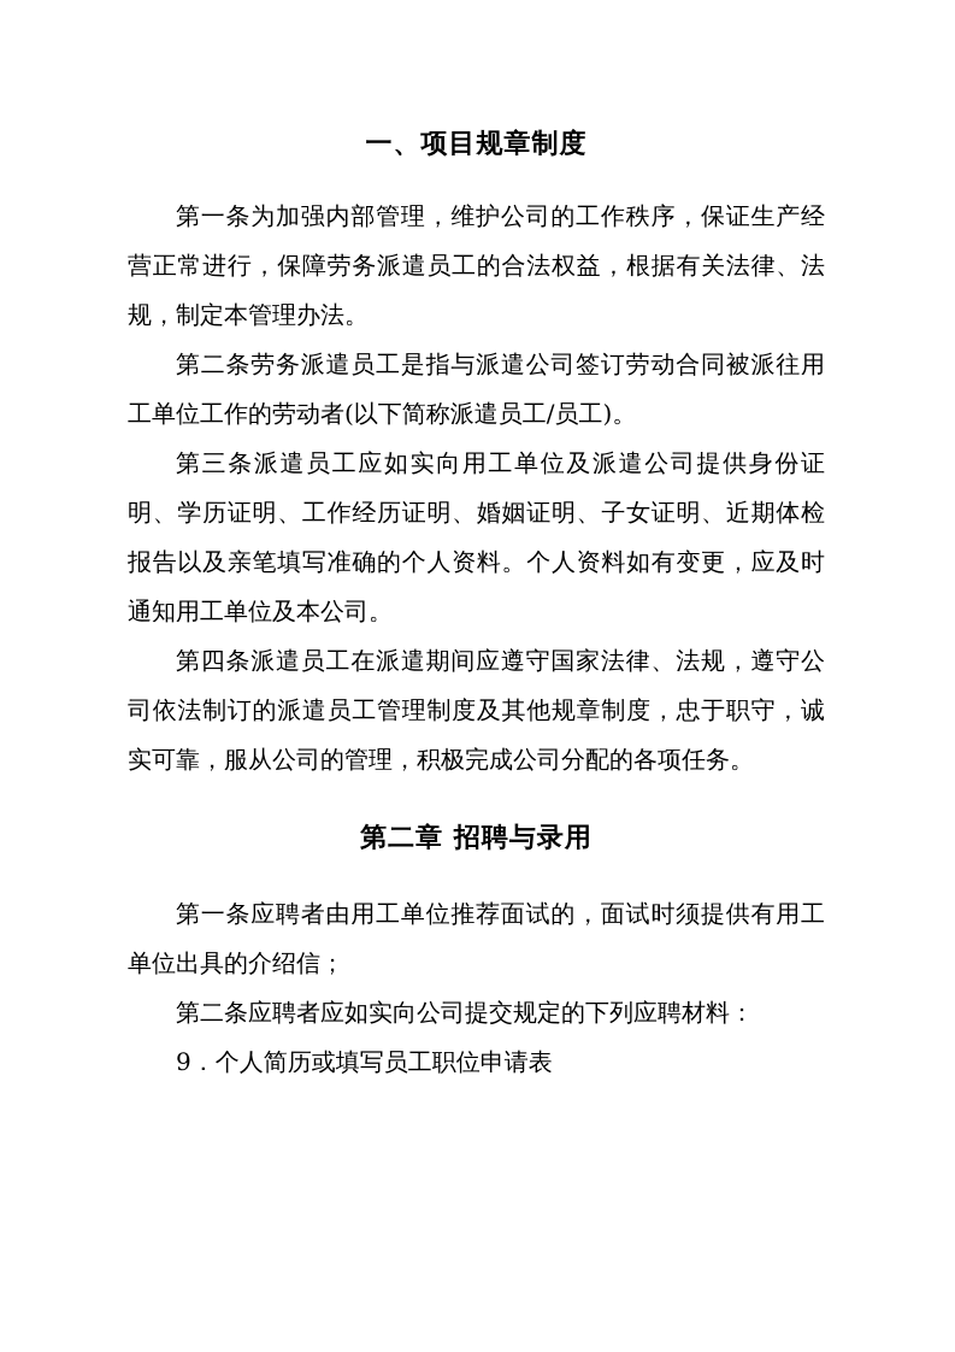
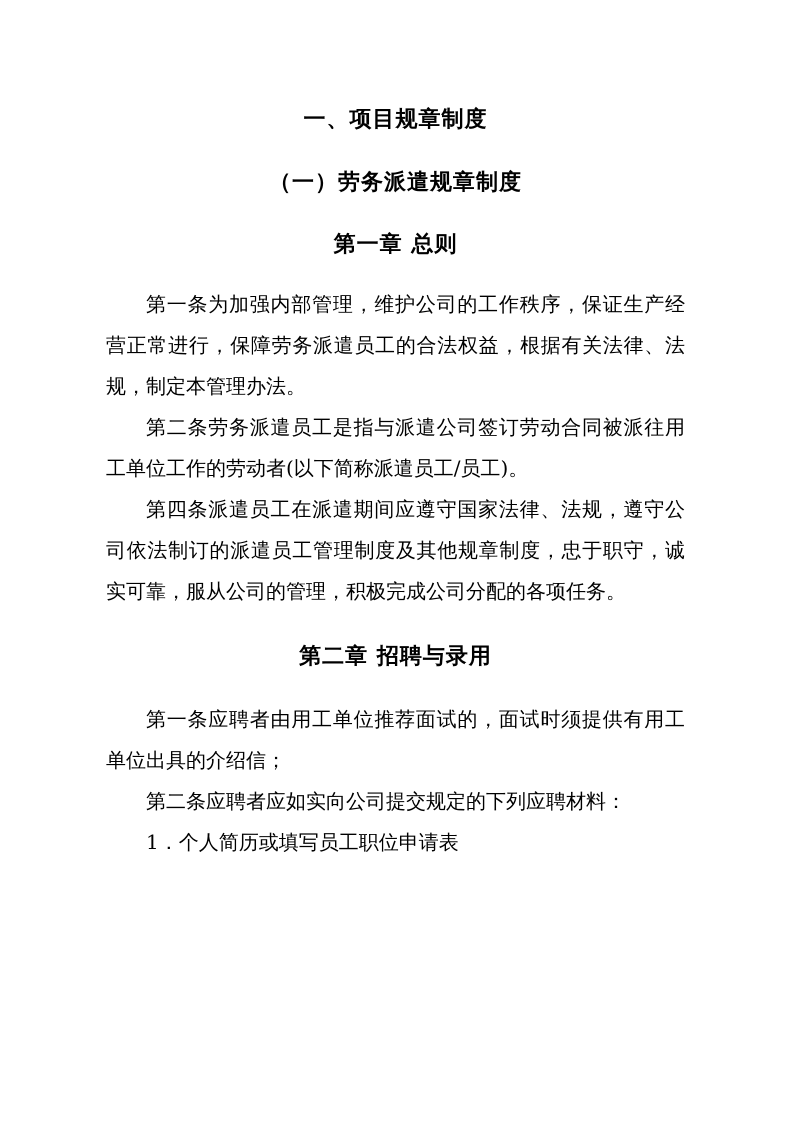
  一、项目规章制度
+ （一）劳务派遣规章制度
+ 第一章 总则
  第一条为加强内部管理，维护公司的工作秩序，保证生产经营正常进行，保障劳务派遣员工的合法权益，根据有关法律、法规，制定本管理办法。
  第二条劳务派遣员工是指与派遣公司签订劳动合同被派往用工单位工作的劳动者(以下简称派遣员工/员工)。
- 第三条派遣员工应如实向用工单位及派遣公司提供身份证明、学历证明、工作经历证明、婚姻证明、子女证明、近期体检报告以及亲笔填写准确的个人资料。个人资料如有变更，应及时通知用工单位及本公司。
  第四条派遣员工在派遣期间应遵守国家法律、法规，遵守公司依法制订的派遣员工管理制度及其他规章制度，忠于职守，诚实可靠，服从公司的管理，积极完成公司分配的各项任务。
  第二章 招聘与录用
  第一条应聘者由用工单位推荐面试的，面试时须提供有用工单位出具的介绍信；
  第二条应聘者应如实向公司提交规定的下列应聘材料：
- 9．个人简历或填写员工职位申请表
+ 1．个人简历或填写员工职位申请表
